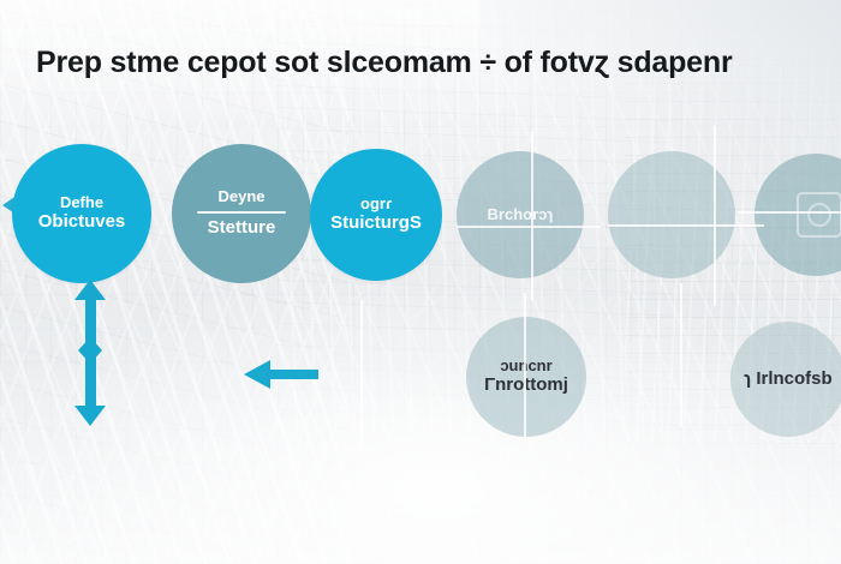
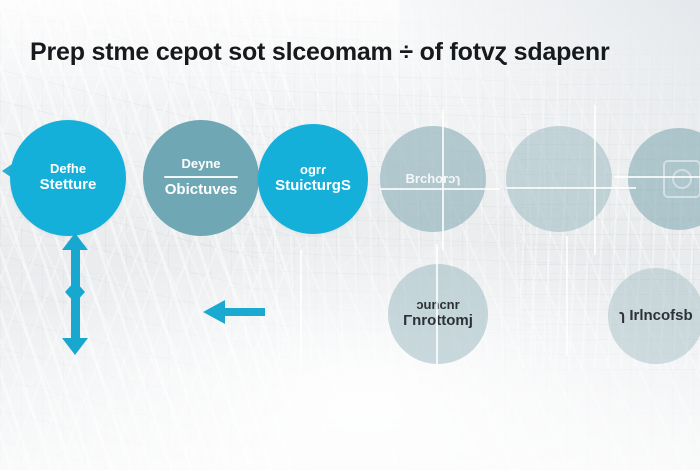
  Prep stme cepot sot slceomam ÷ of fotvɀ sdapenr
  Defhe
- Obictuves
+ Stetture
  Deyne
- Stetture
+ Obictuves
  ogrɾ
  StuicturgS
  Brchorɔɿ
  ɔuncnr
  Γnrottomj
  ɿ Irlncofsb
